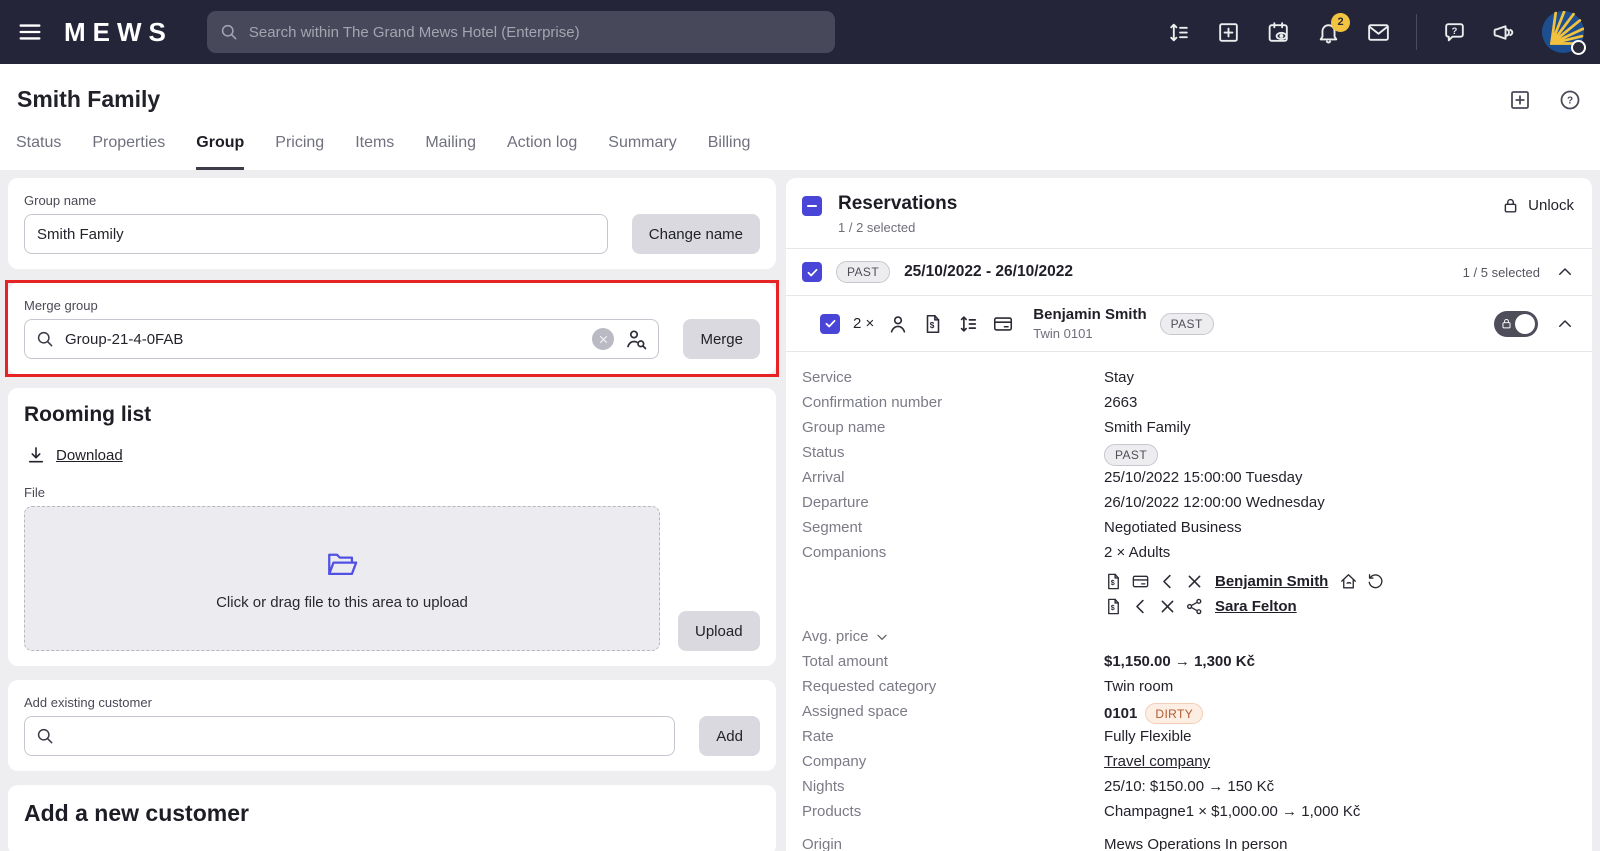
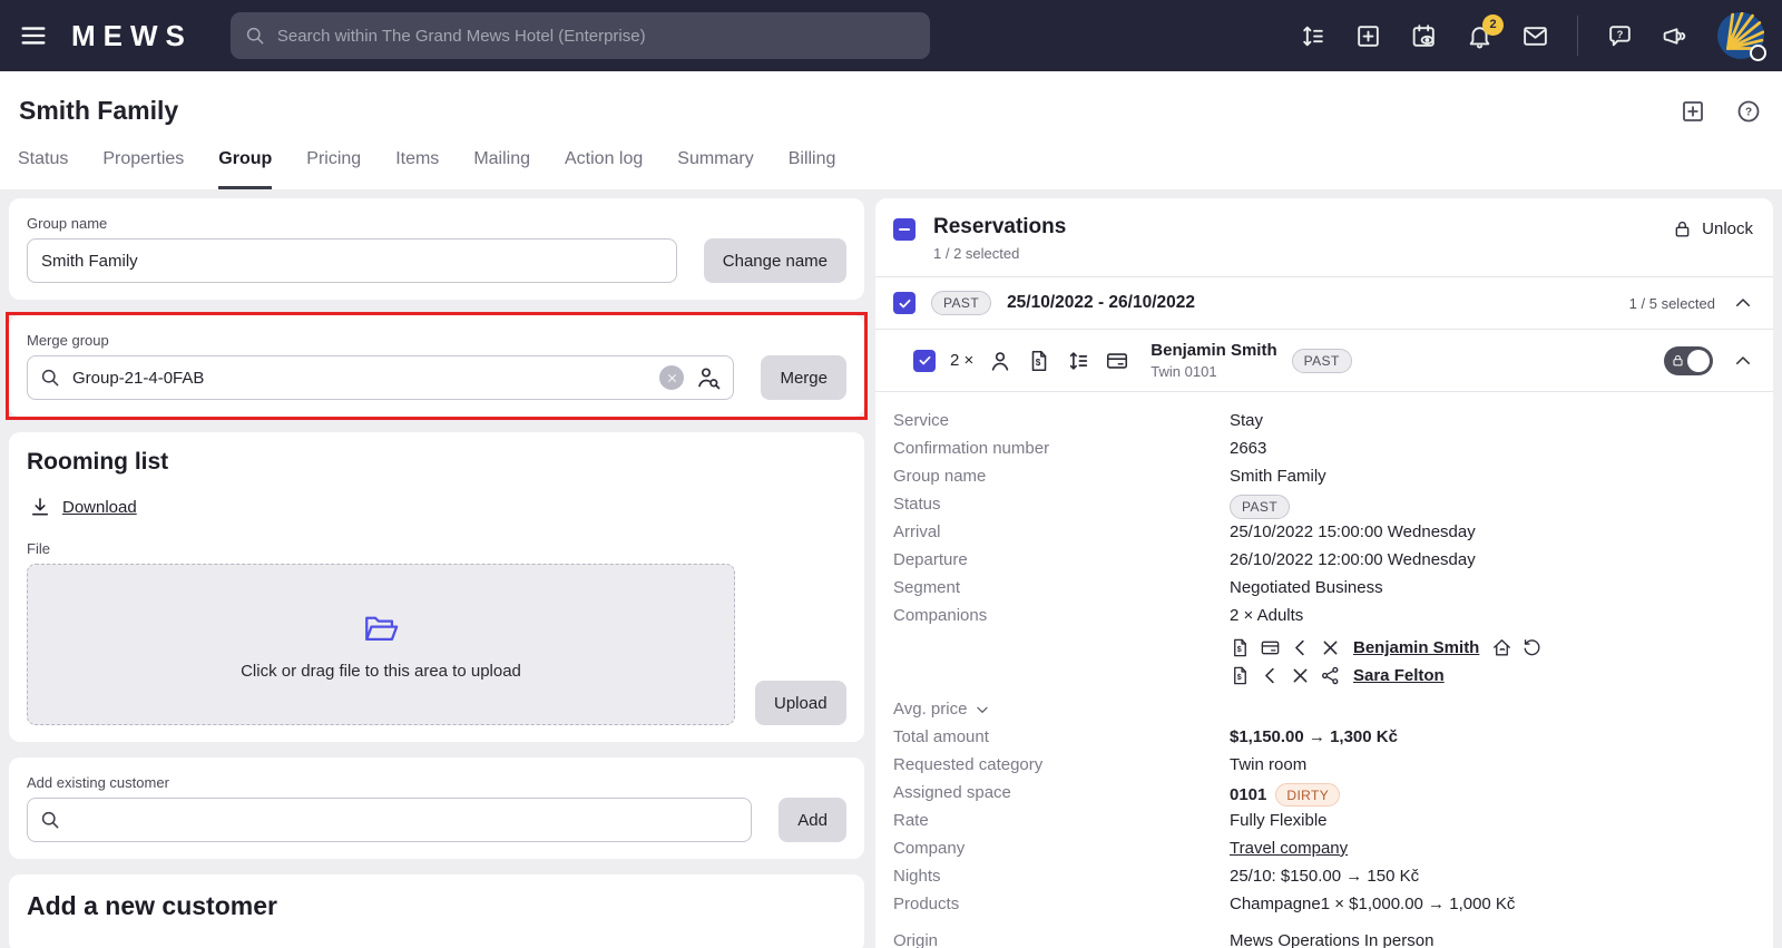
  MEWS
  Search within The Grand Mews Hotel (Enterprise)
  2
  Smith Family
  Status
  Properties
  Group
  Pricing
  Items
  Mailing
  Action log
  Summary
  Billing
  Group name
  Smith Family
  Change name
  Merge group
  Group-21-4-0FAB
  Merge
  Rooming list
  Download
  File
  Click or drag file to this area to upload
  Upload
  Add existing customer
  Add
  Add a new customer
  Reservations
  1 / 2 selected
  Unlock
  PAST
  25/10/2022 - 26/10/2022
  1 / 5 selected
  2 ×
  Benjamin Smith
  Twin 0101
  PAST
  Service
  Stay
  Confirmation number
  2663
  Group name
  Smith Family
  Status
  PAST
  Arrival
- 25/10/2022 15:00:00 Tuesday
+ 25/10/2022 15:00:00 Wednesday
  Departure
  26/10/2022 12:00:00 Wednesday
  Segment
  Negotiated Business
  Companions
  2 × Adults
  Benjamin Smith
  Sara Felton
  Avg. price
  Total amount
  $1,150.00 → 1,300 Kč
  Requested category
  Twin room
  Assigned space
  0101
  DIRTY
  Rate
  Fully Flexible
  Company
  Travel company
  Nights
  25/10: $150.00 → 150 Kč
  Products
  Champagne1 × $1,000.00 → 1,000 Kč
  Origin
  Mews Operations In person
